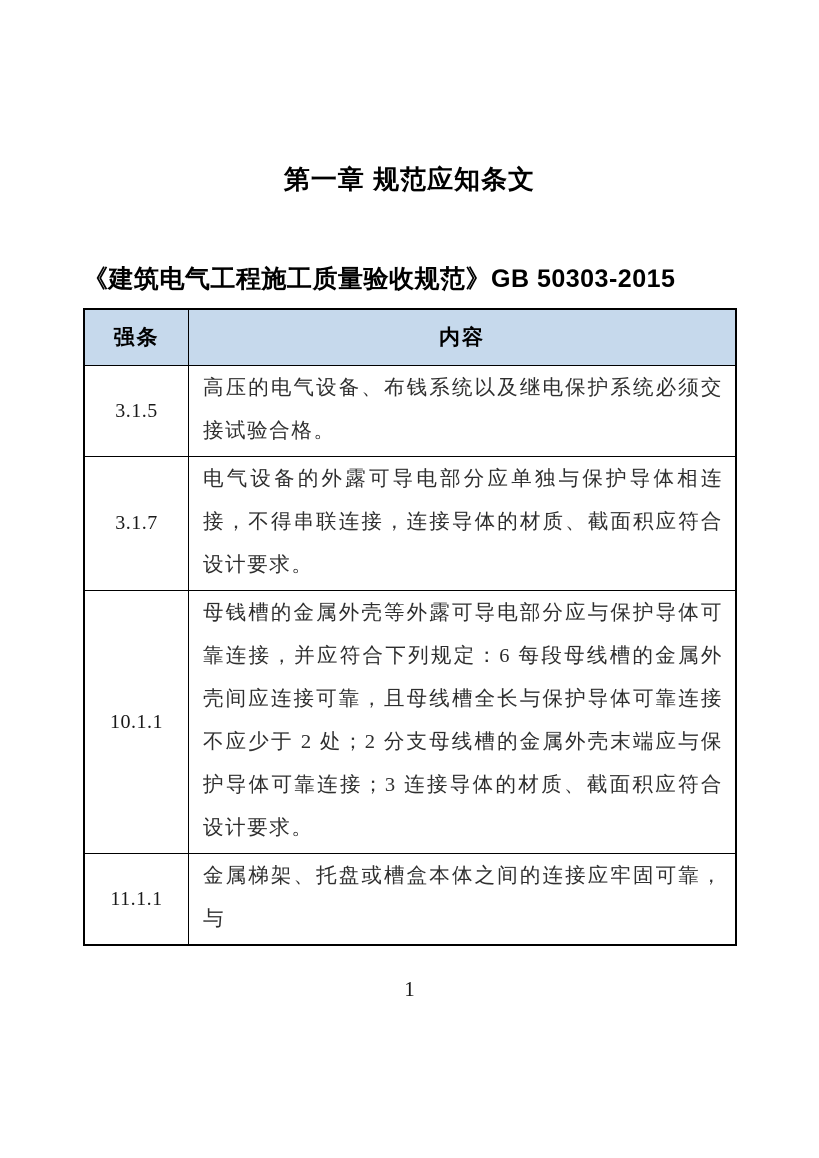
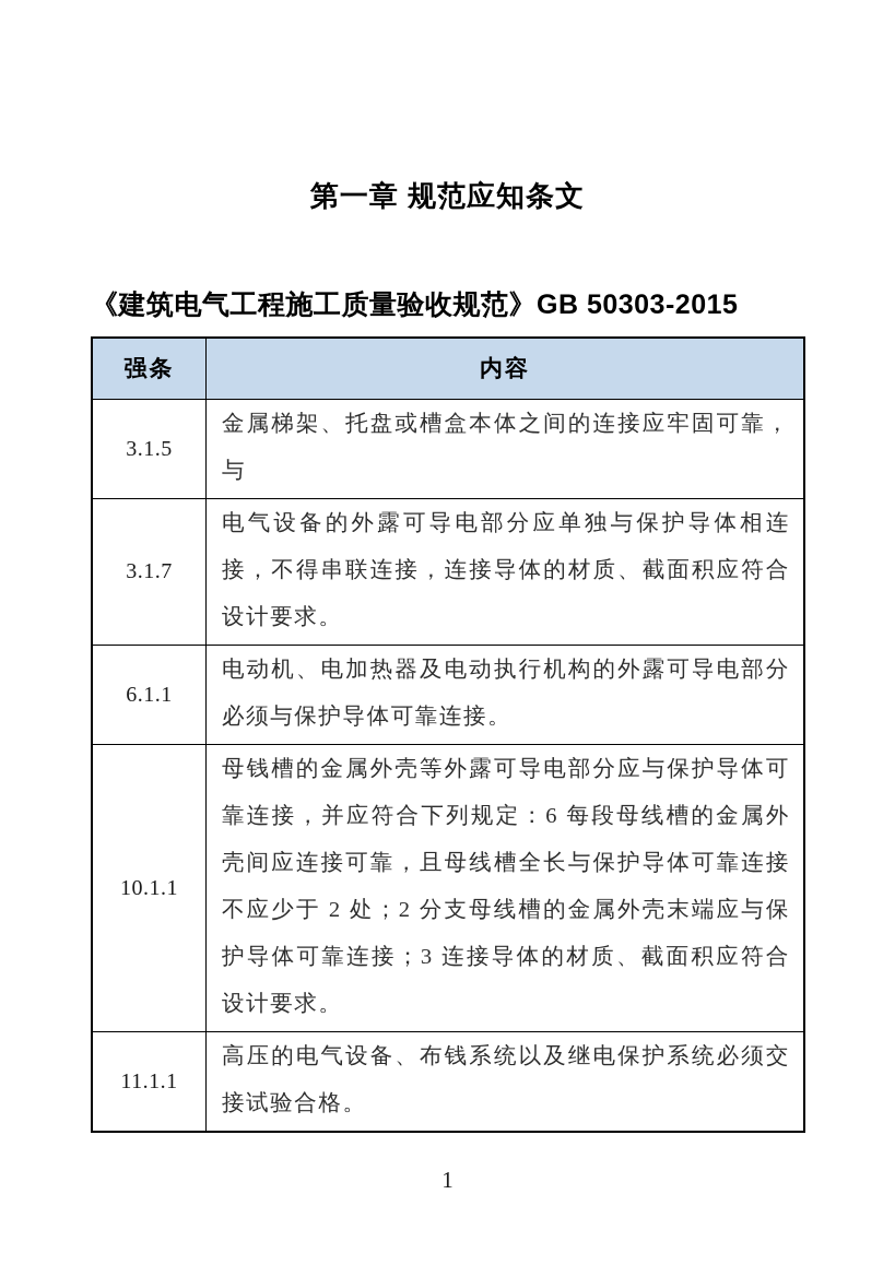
  第一章 规范应知条文
  《建筑电气工程施工质量验收规范》GB 50303-2015
  强条	内容
- 3.1.5	高压的电气设备、布钱系统以及继电保护系统必须交接试验合格。
+ 3.1.5	金属梯架、托盘或槽盒本体之间的连接应牢固可靠，与
  3.1.7	电气设备的外露可导电部分应单独与保护导体相连接，不得串联连接，连接导体的材质、截面积应符合设计要求。
+ 6.1.1	电动机、电加热器及电动执行机构的外露可导电部分必须与保护导体可靠连接。
  10.1.1	母钱槽的金属外壳等外露可导电部分应与保护导体可靠连接，并应符合下列规定：6 每段母线槽的金属外壳间应连接可靠，且母线槽全长与保护导体可靠连接不应少于 2 处；2 分支母线槽的金属外壳末端应与保护导体可靠连接；3 连接导体的材质、截面积应符合设计要求。
- 11.1.1	金属梯架、托盘或槽盒本体之间的连接应牢固可靠，与
+ 11.1.1	高压的电气设备、布钱系统以及继电保护系统必须交接试验合格。
  1
